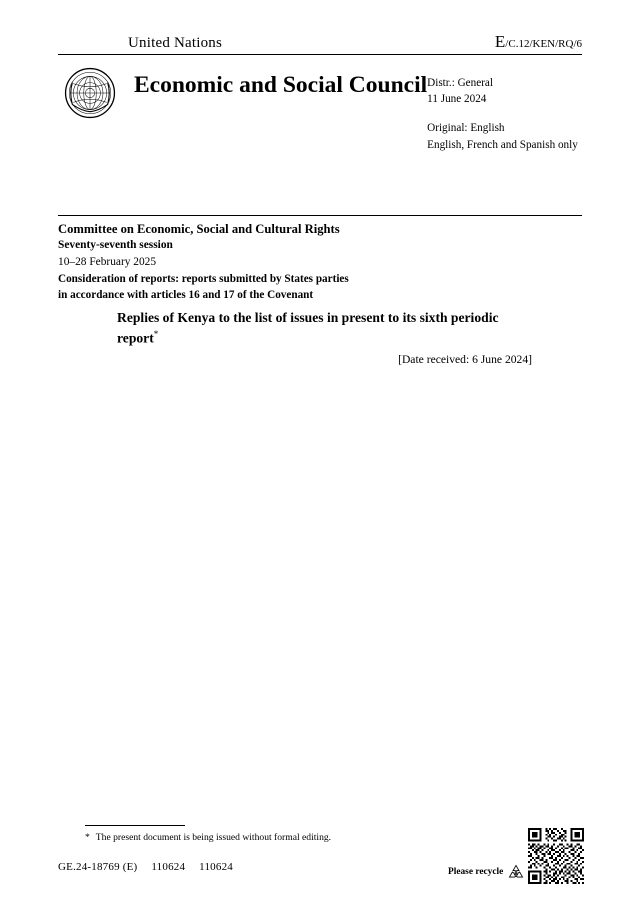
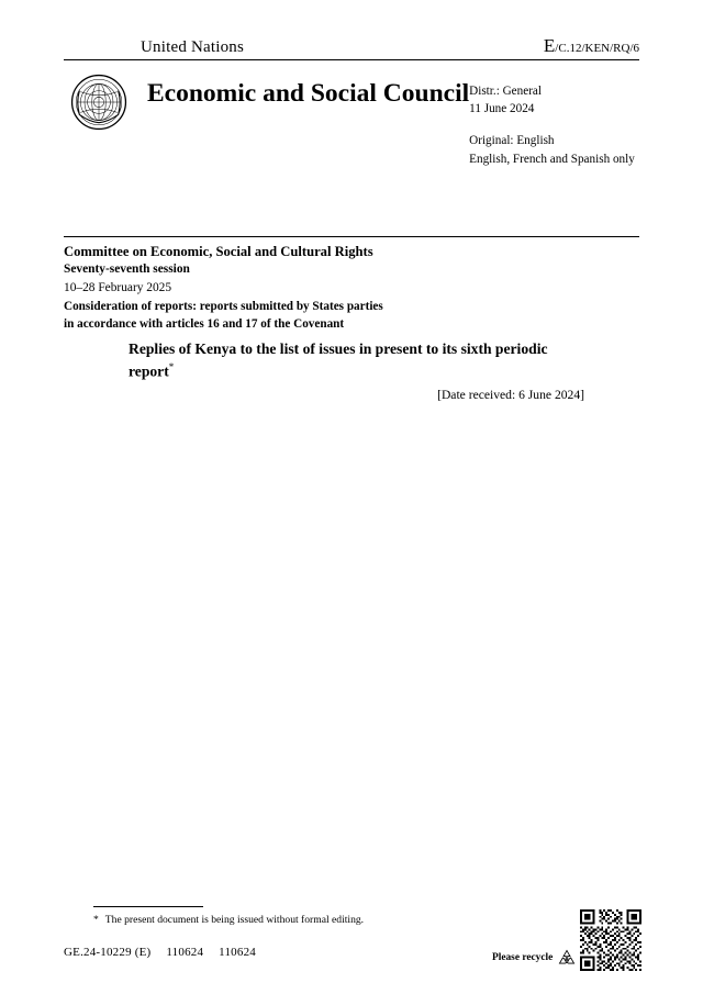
  United Nations
  E/C.12/KEN/RQ/6
  Economic and Social Council
  Distr.: General
  11 June 2024
  Original: English
  English, French and Spanish only
  Committee on Economic, Social and Cultural Rights
  Seventy-seventh session
  10–28 February 2025
  Consideration of reports: reports submitted by States parties
  in accordance with articles 16 and 17 of the Covenant
  Replies of Kenya to the list of issues in present to its sixth periodic report*
  [Date received: 6 June 2024]
  * The present document is being issued without formal editing.
- GE.24-18769 (E) 110624 110624
+ GE.24-10229 (E) 110624 110624
  Please recycle
